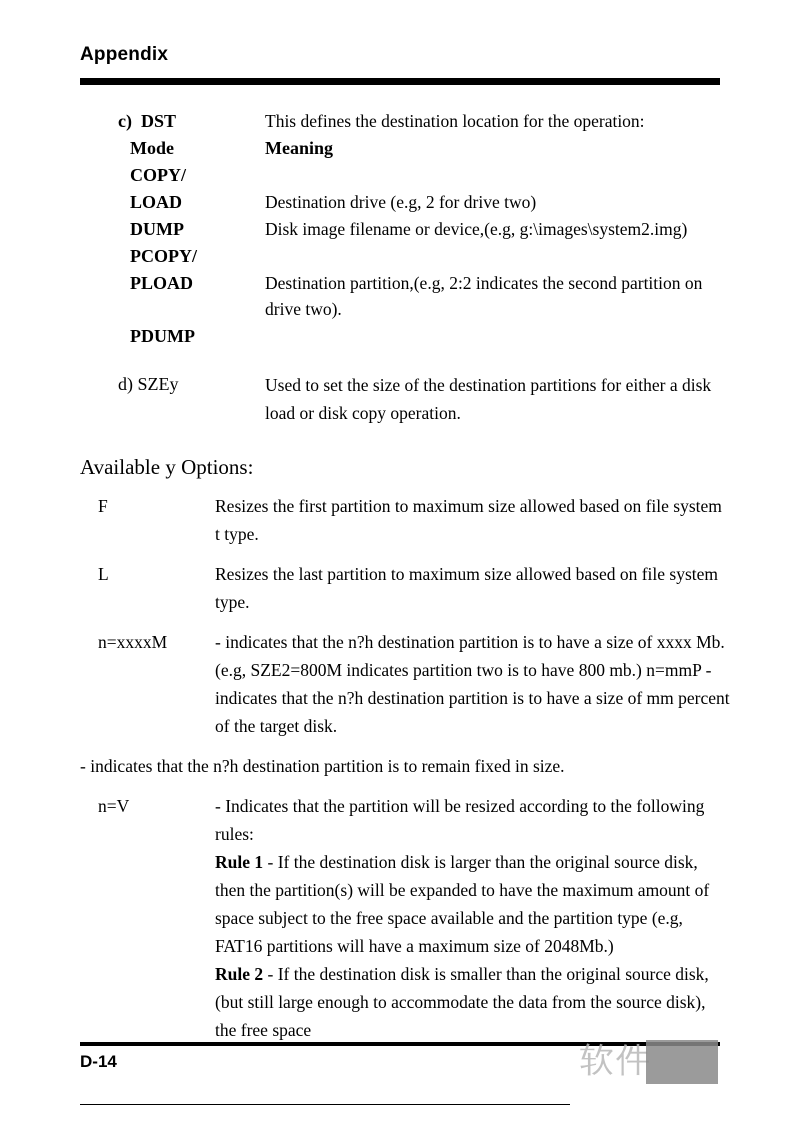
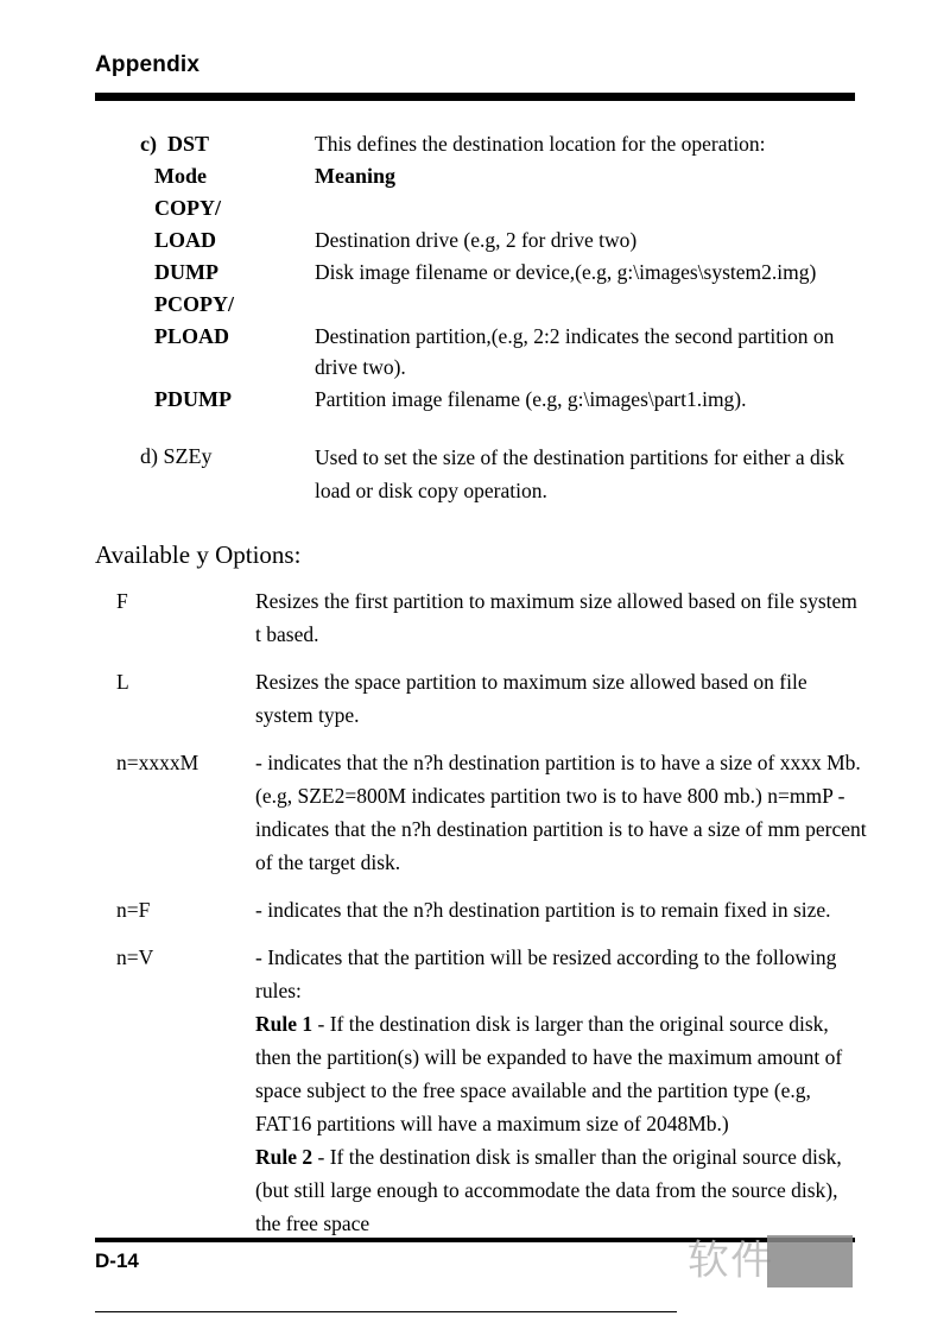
  Appendix
  c) DST
  This defines the destination location for the operation:
  Mode
  Meaning
  COPY/
  LOAD
  Destination drive (e.g, 2 for drive two)
  DUMP
  Disk image filename or device,(e.g, g:\images\system2.img)
  PCOPY/
  PLOAD
  Destination partition,(e.g, 2:2 indicates the second partition on drive two).
  PDUMP
+ Partition image filename (e.g, g:\images\part1.img).
  d) SZEy
  Used to set the size of the destination partitions for either a disk load or disk copy operation.
  Available y Options:
  F
- Resizes the first partition to maximum size allowed based on file system t type.
+ Resizes the first partition to maximum size allowed based on file system t based.
  L
- Resizes the last partition to maximum size allowed based on file system type.
+ Resizes the space partition to maximum size allowed based on file system type.
  n=xxxxM
  - indicates that the n?h destination partition is to have a size of xxxx Mb. (e.g, SZE2=800M indicates partition two is to have 800 mb.) n=mmP - indicates that the n?h destination partition is to have a size of mm percent of the target disk.
+ n=F
  - indicates that the n?h destination partition is to remain fixed in size.
  n=V
  - Indicates that the partition will be resized according to the following rules:
  Rule 1 - If the destination disk is larger than the original source disk, then the partition(s) will be expanded to have the maximum amount of space subject to the free space available and the partition type (e.g, FAT16 partitions will have a maximum size of 2048Mb.)
  Rule 2 - If the destination disk is smaller than the original source disk, (but still large enough to accommodate the data from the source disk), the free space
  D-14
  软件
